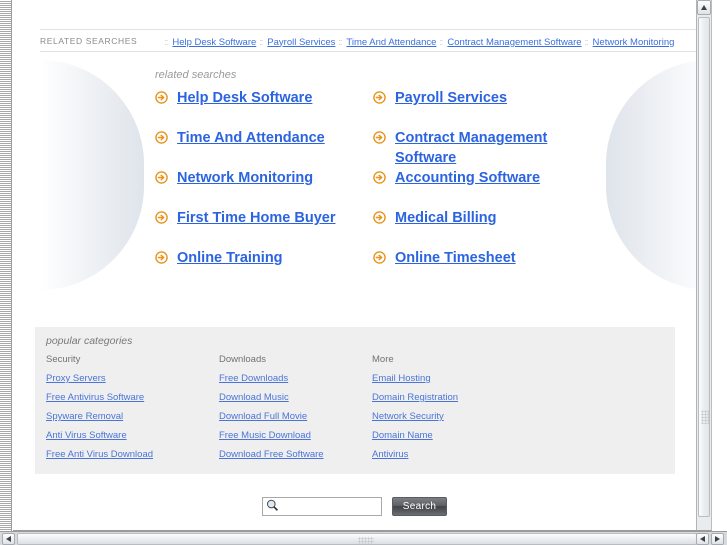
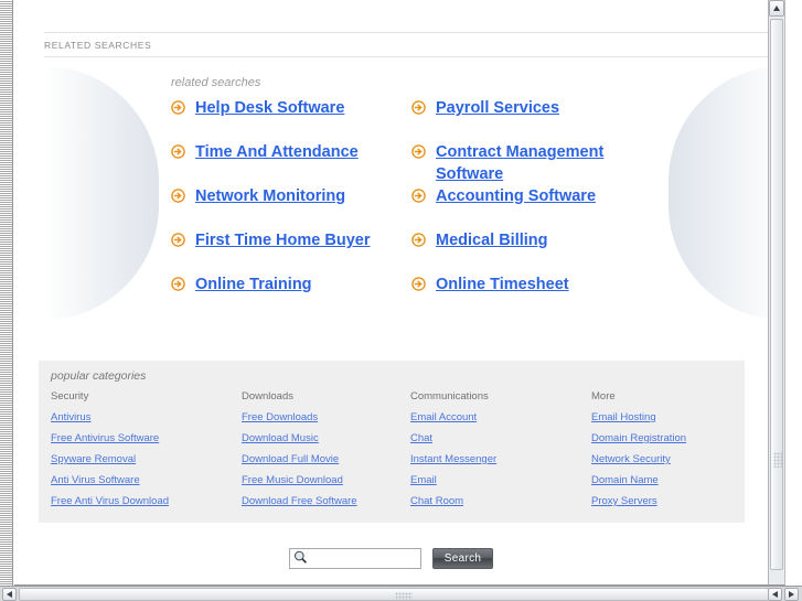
  RELATED SEARCHES
- :: Help Desk Software :: Payroll Services :: Time And Attendance :: Contract Management Software :: Network Monitoring
  related searches
  Help Desk Software
  Payroll Services
  Time And Attendance
  Contract Management Software
  Network Monitoring
  Accounting Software
  First Time Home Buyer
  Medical Billing
  Online Training
  Online Timesheet
  popular categories
  Security
- Proxy Servers
+ Antivirus
  Free Antivirus Software
  Spyware Removal
  Anti Virus Software
  Free Anti Virus Download
  Downloads
  Free Downloads
  Download Music
  Download Full Movie
  Free Music Download
  Download Free Software
+ Communications
+ Email Account
+ Chat
+ Instant Messenger
+ Email
+ Chat Room
  More
  Email Hosting
  Domain Registration
  Network Security
  Domain Name
- Antivirus
+ Proxy Servers
  Search
